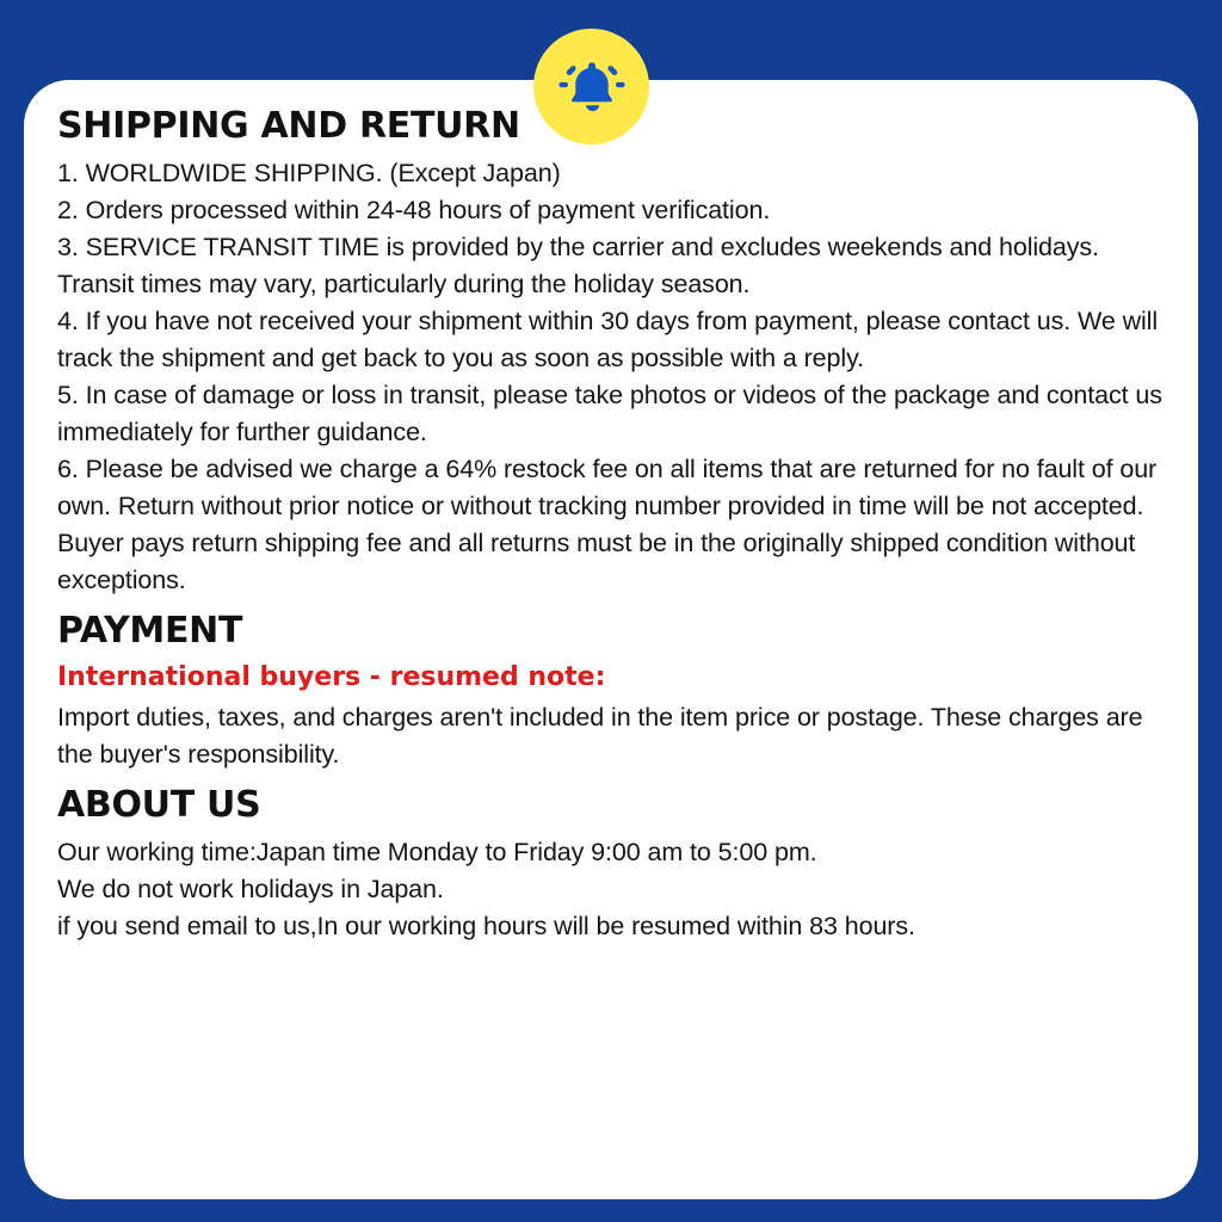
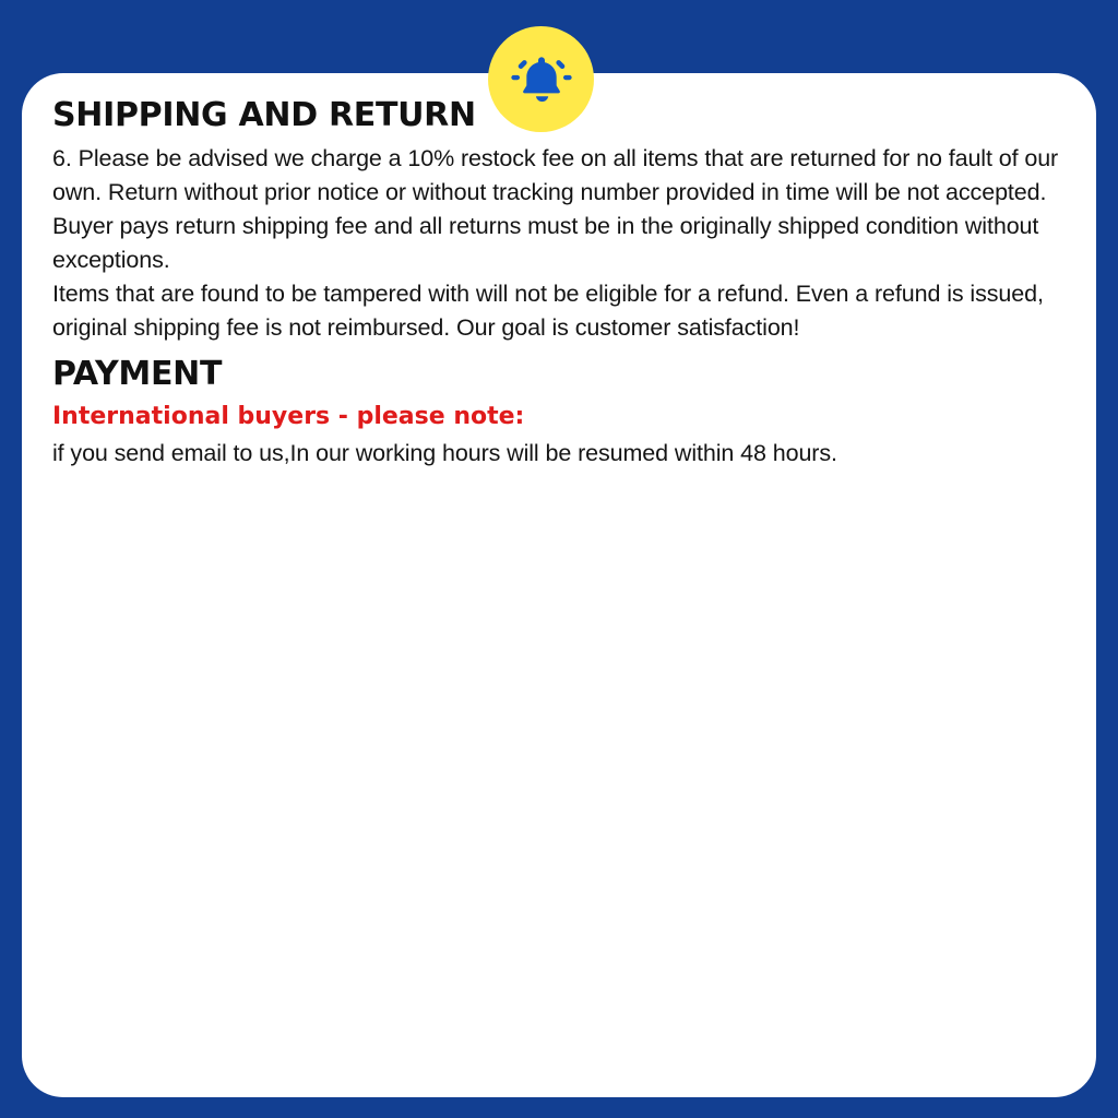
  SHIPPING AND RETURN
- 1. WORLDWIDE SHIPPING. (Except Japan)
- 2. Orders processed within 24-48 hours of payment verification.
- 3. SERVICE TRANSIT TIME is provided by the carrier and excludes weekends and holidays. Transit times may vary, particularly during the holiday season.
- 4. If you have not received your shipment within 30 days from payment, please contact us. We will track the shipment and get back to you as soon as possible with a reply.
- 5. In case of damage or loss in transit, please take photos or videos of the package and contact us immediately for further guidance.
- 6. Please be advised we charge a 64% restock fee on all items that are returned for no fault of our own. Return without prior notice or without tracking number provided in time will be not accepted. Buyer pays return shipping fee and all returns must be in the originally shipped condition without exceptions.
+ 6. Please be advised we charge a 10% restock fee on all items that are returned for no fault of our own. Return without prior notice or without tracking number provided in time will be not accepted. Buyer pays return shipping fee and all returns must be in the originally shipped condition without exceptions.
+ Items that are found to be tampered with will not be eligible for a refund. Even a refund is issued, original shipping fee is not reimbursed. Our goal is customer satisfaction!
  PAYMENT
- International buyers - resumed note:
+ International buyers - please note:
- Import duties, taxes, and charges aren't included in the item price or postage. These charges are the buyer's responsibility.
- ABOUT US
- Our working time:Japan time Monday to Friday 9:00 am to 5:00 pm.
- We do not work holidays in Japan.
- if you send email to us,In our working hours will be resumed within 83 hours.
+ if you send email to us,In our working hours will be resumed within 48 hours.
